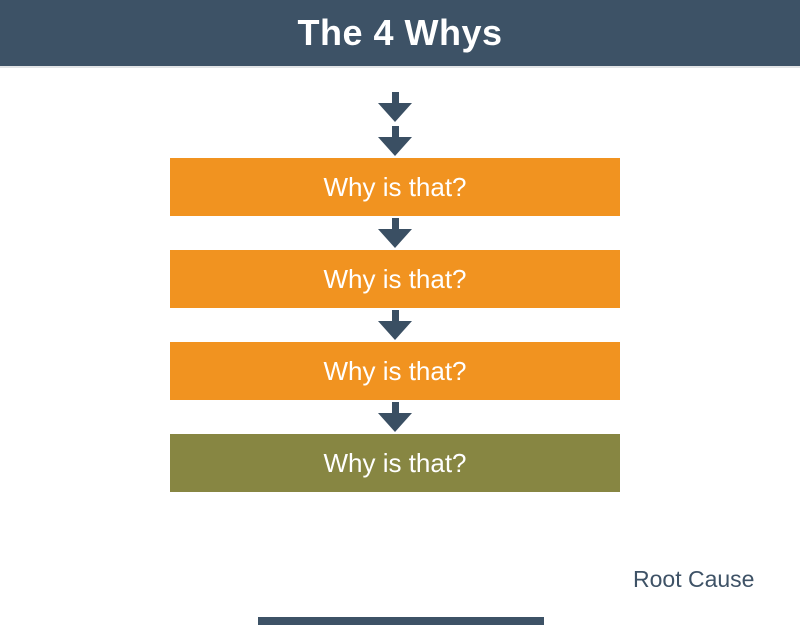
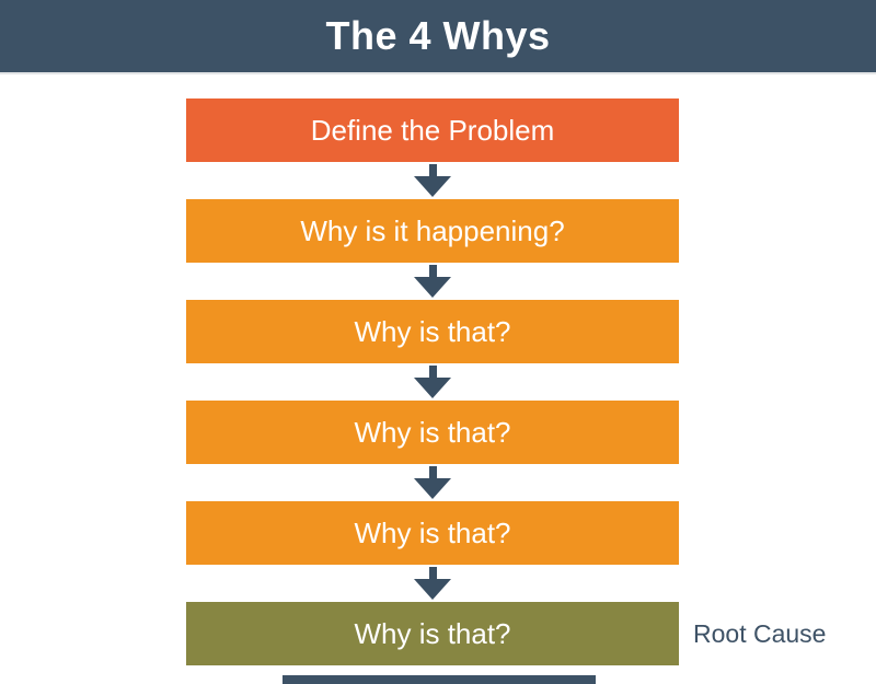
  The 4 Whys
+ Define the Problem
+ Why is it happening?
  Why is that?
  Why is that?
  Why is that?
  Why is that?
  Root Cause
